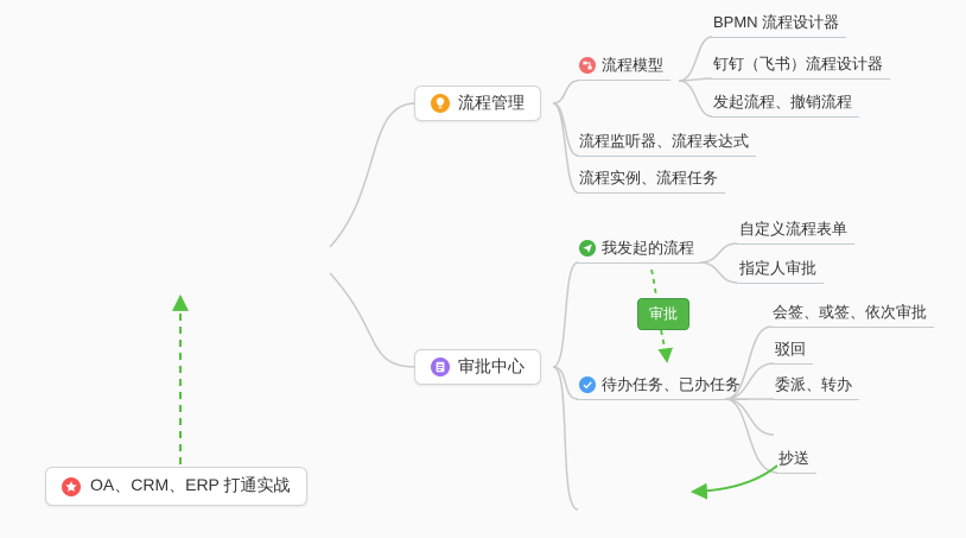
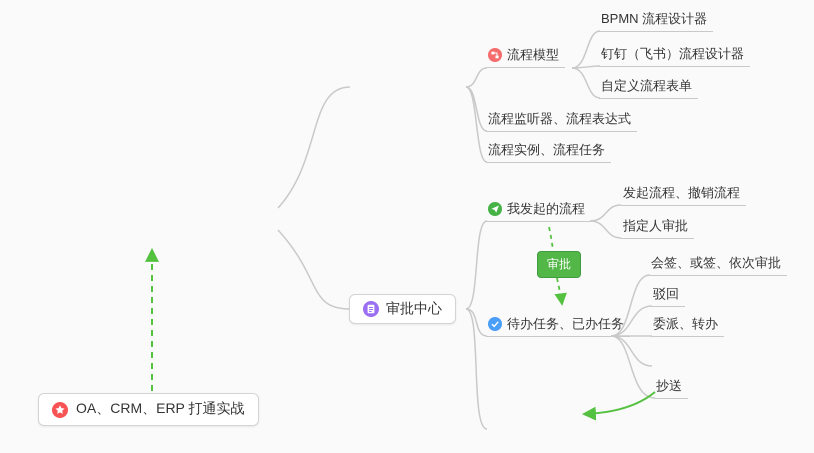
- 流程管理
  审批中心
  流程模型
  BPMN 流程设计器
  钉钉（飞书）流程设计器
- 发起流程、撤销流程
+ 自定义流程表单
  流程监听器、流程表达式
  流程实例、流程任务
  我发起的流程
- 自定义流程表单
+ 发起流程、撤销流程
  指定人审批
  待办任务、已办任务
  会签、或签、依次审批
  驳回
  委派、转办
  抄送
  审批
  OA、CRM、ERP 打通实战
